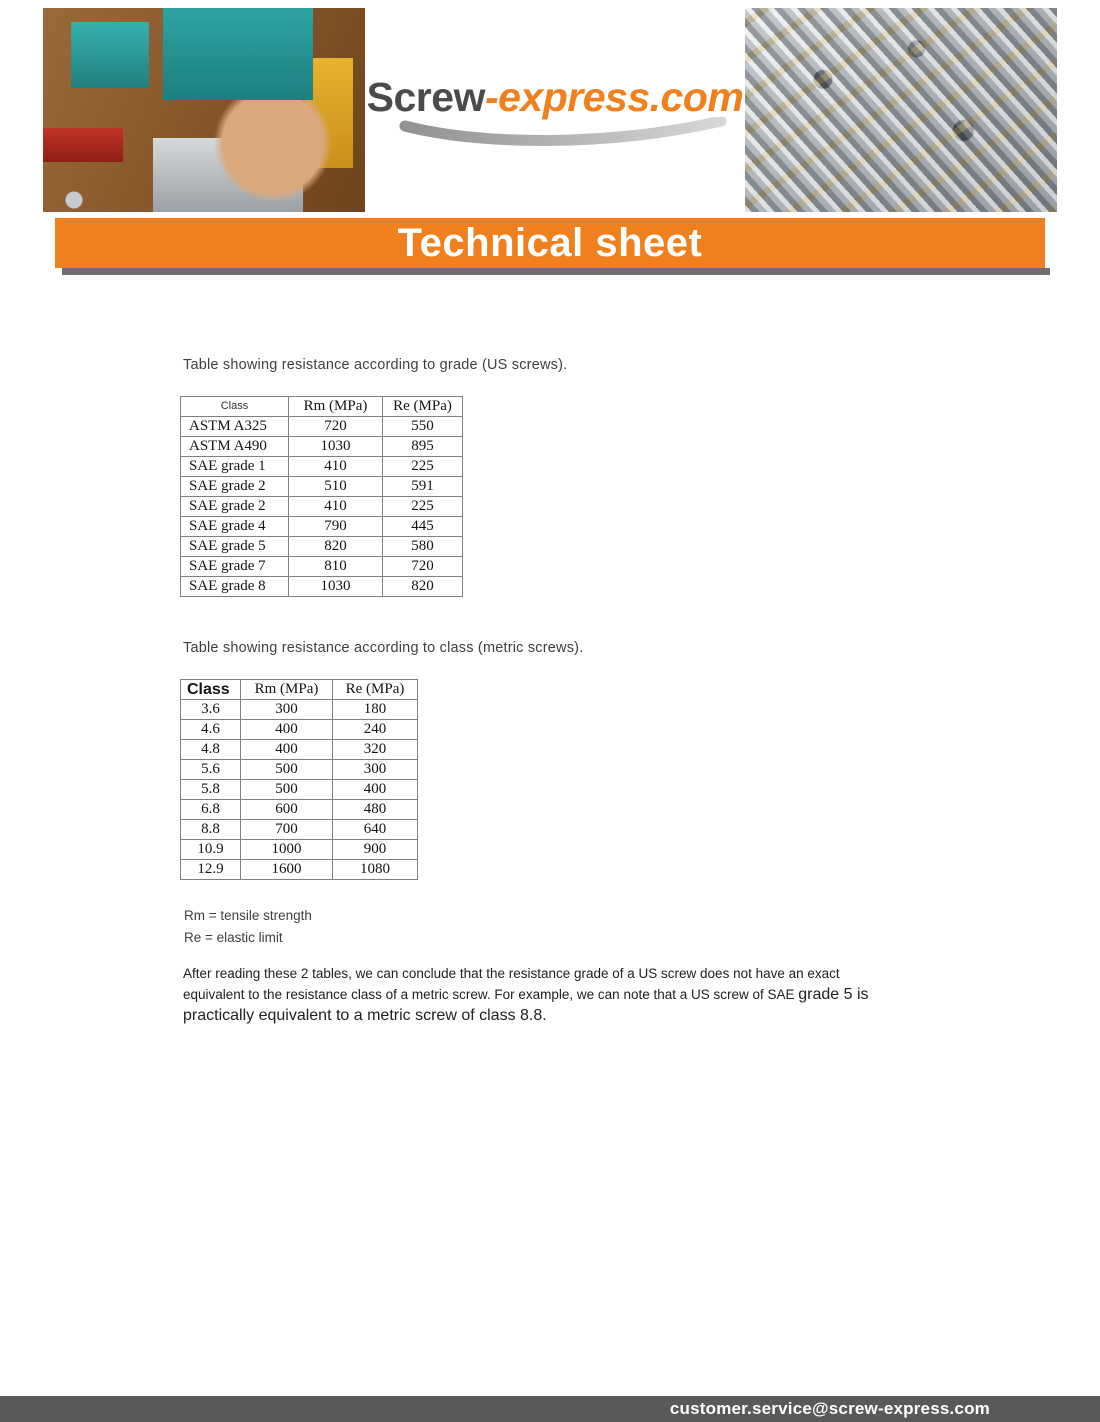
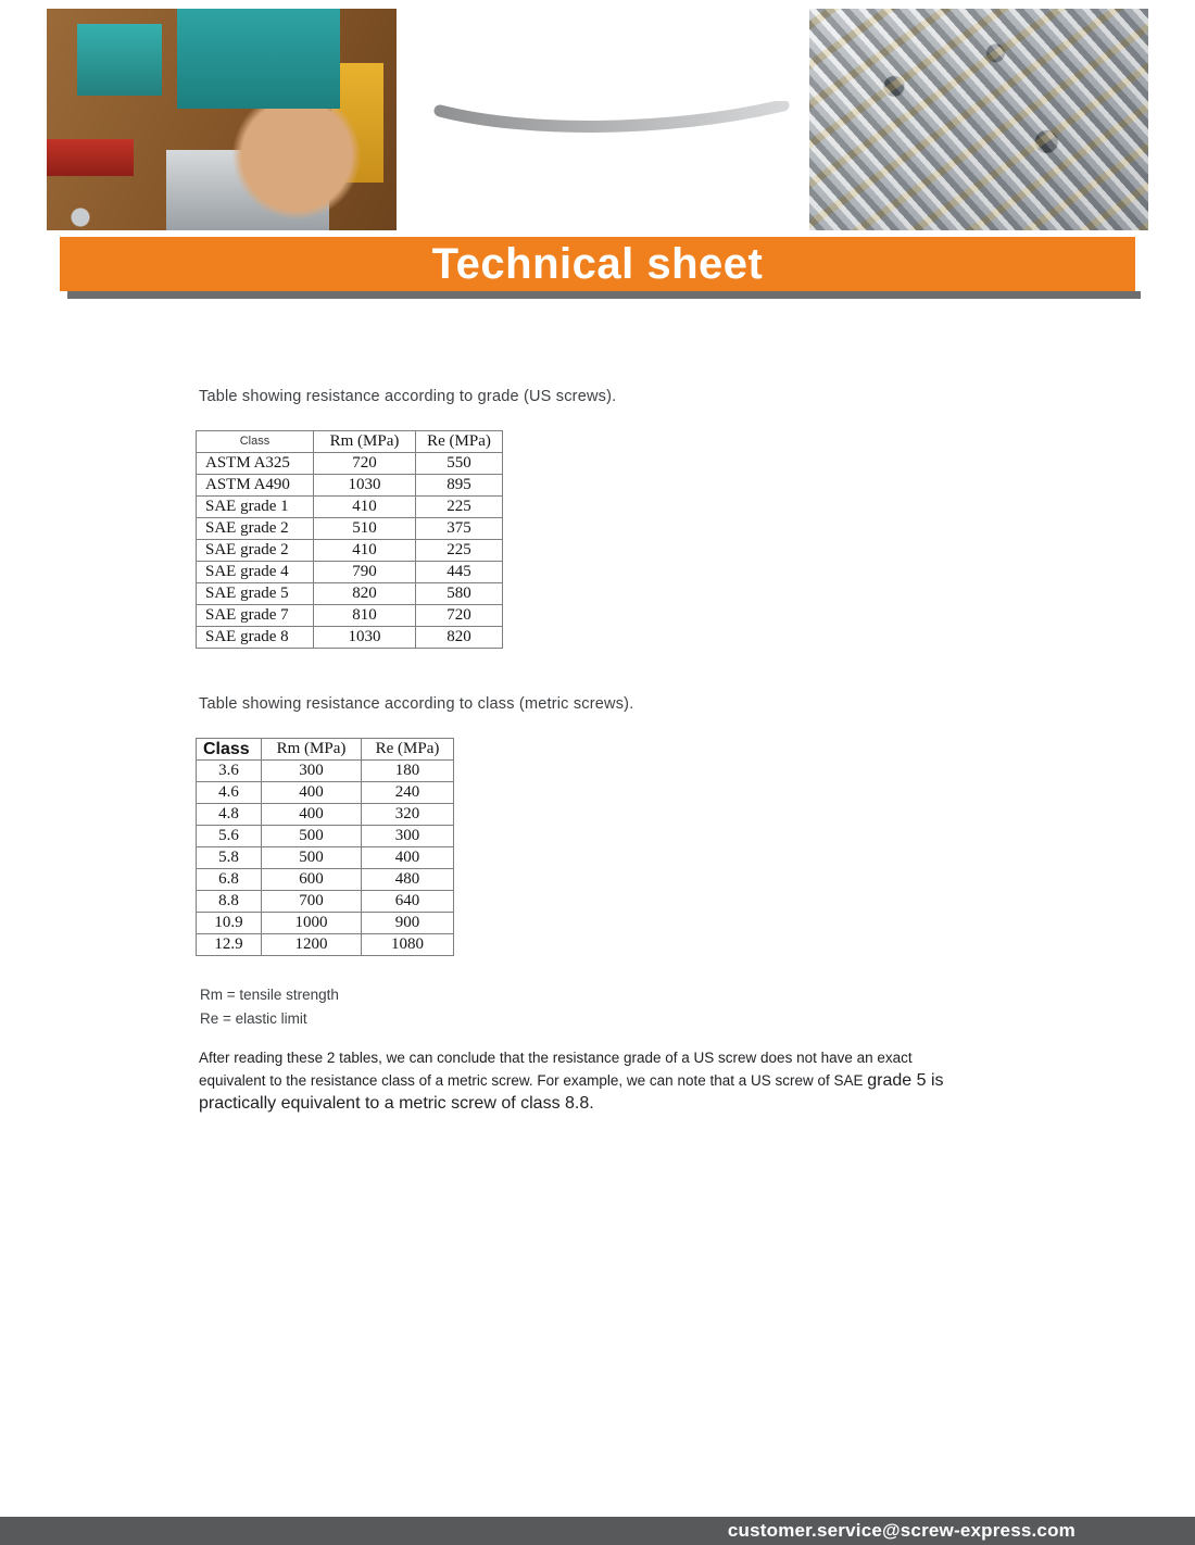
- Screw-express.com
  Technical sheet
  Table showing resistance according to grade (US screws).
  Class	Rm (MPa)	Re (MPa)
  ASTM A325	720	550
  ASTM A490	1030	895
  SAE grade 1	410	225
- SAE grade 2	510	591
+ SAE grade 2	510	375
  SAE grade 2	410	225
  SAE grade 4	790	445
  SAE grade 5	820	580
  SAE grade 7	810	720
  SAE grade 8	1030	820
  Table showing resistance according to class (metric screws).
  Class	Rm (MPa)	Re (MPa)
  3.6	300	180
  4.6	400	240
  4.8	400	320
  5.6	500	300
  5.8	500	400
  6.8	600	480
  8.8	700	640
  10.9	1000	900
- 12.9	1600	1080
+ 12.9	1200	1080
  Rm = tensile strength
  Re = elastic limit
  After reading these 2 tables, we can conclude that the resistance grade of a US screw does not have an exact equivalent to the resistance class of a metric screw. For example, we can note that a US screw of SAE grade 5 is practically equivalent to a metric screw of class 8.8.
  customer.service@screw-express.com
